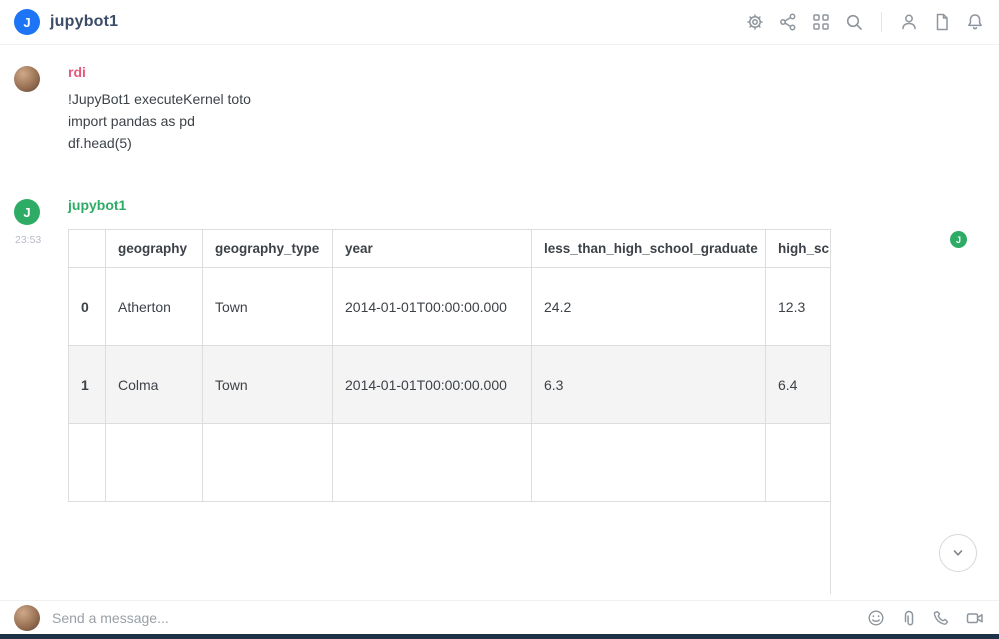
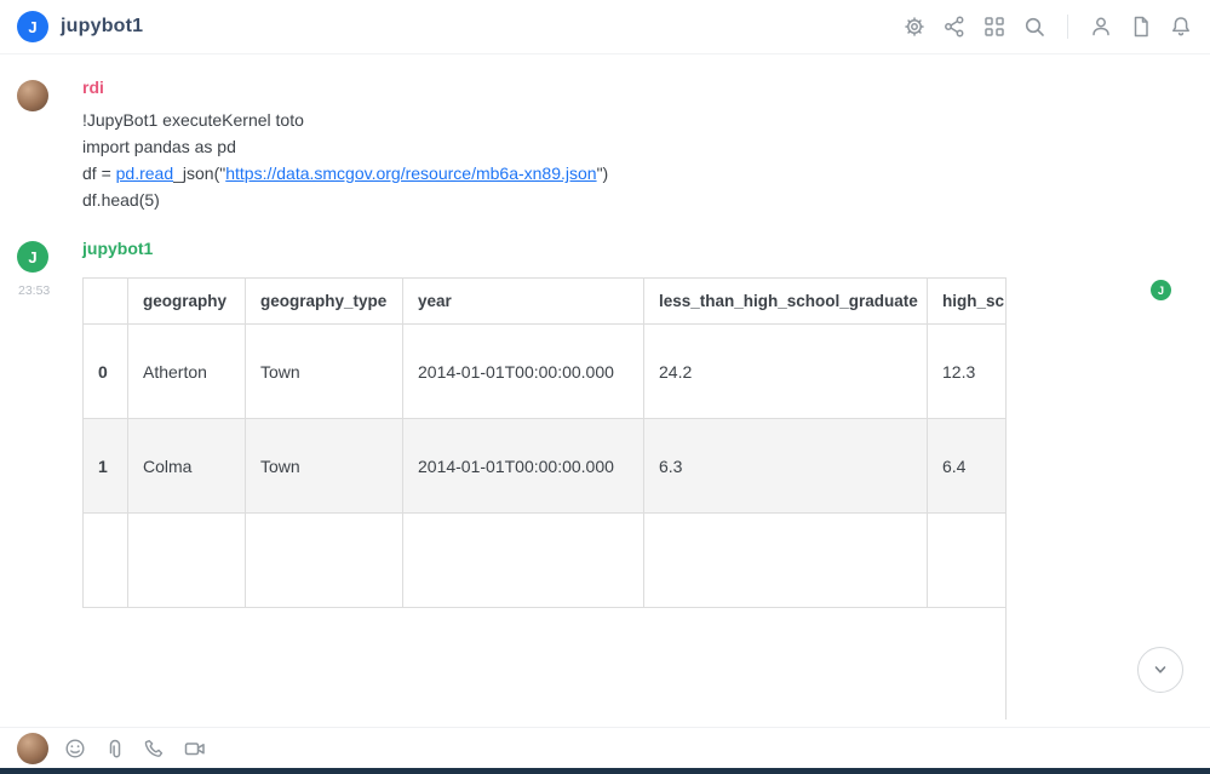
  J
  jupybot1
  rdi
  !JupyBot1 executeKernel toto
  import pandas as pd
+ df = pd.read_json("https://data.smcgov.org/resource/mb6a-xn89.json")
  df.head(5)
  J
  23:53
  jupybot1
  	geography	geography_type	year	less_than_high_school_graduate	high_sc
  0	Atherton	Town	2014-01-01T00:00:00.000	24.2	12.3
  1	Colma	Town	2014-01-01T00:00:00.000	6.3	6.4
  J
- Send a message...
